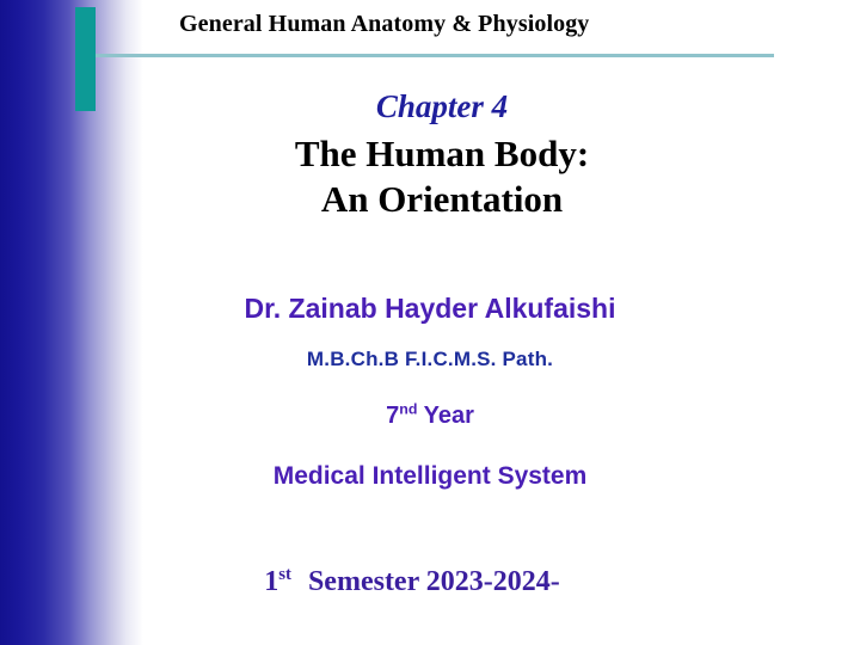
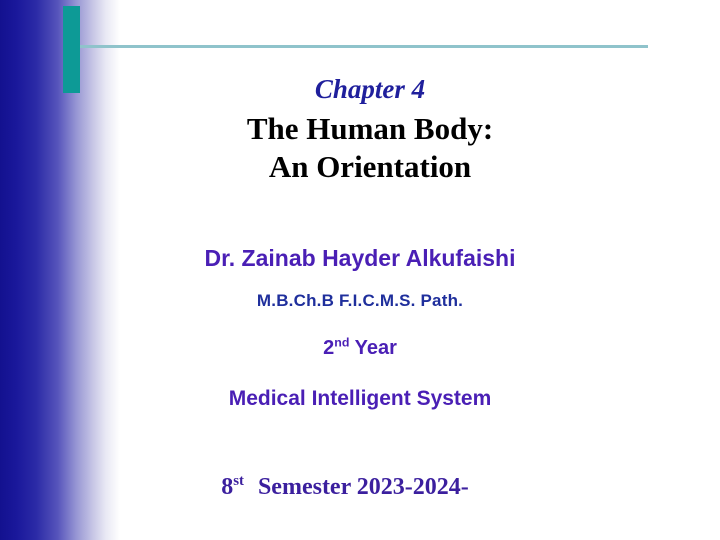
- General Human Anatomy & Physiology
  Chapter 4
  The Human Body:
  An Orientation
  Dr. Zainab Hayder Alkufaishi
  M.B.Ch.B F.I.C.M.S. Path.
- 7nd Year
+ 2nd Year
  Medical Intelligent System
- 1st Semester 2023-2024-
+ 8st Semester 2023-2024-
